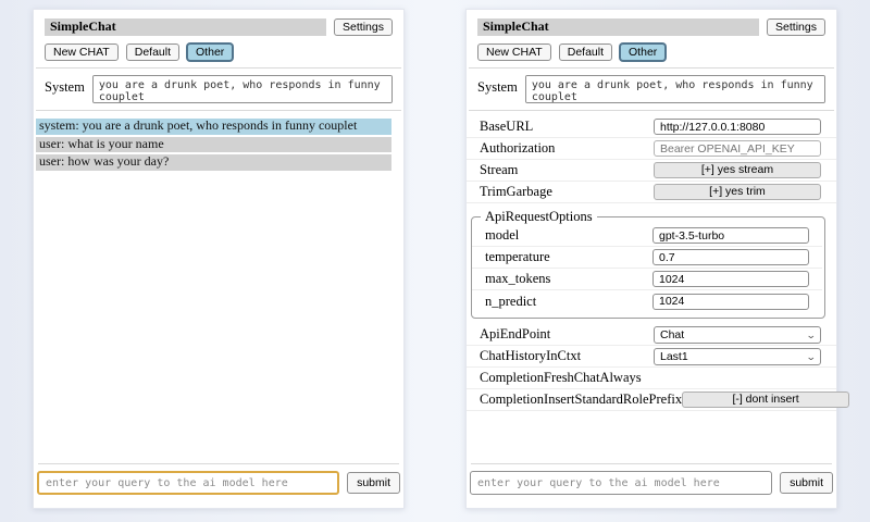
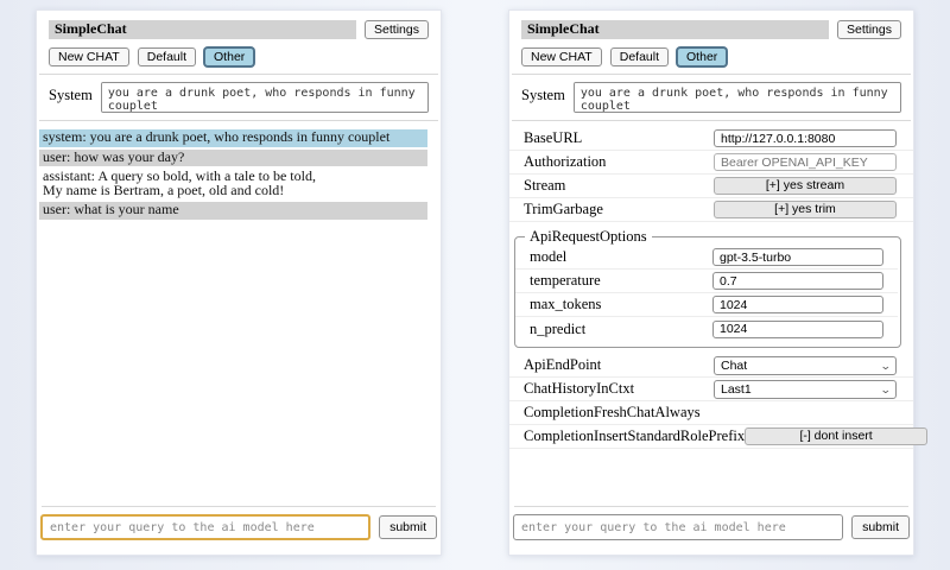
  SimpleChat
  Settings
  New CHAT
  Default
  Other
  System
  system: you are a drunk poet, who responds in funny couplet
- user: what is your name
+ user: how was your day?
+ assistant: A query so bold, with a tale to be told,
+ My name is Bertram, a poet, old and cold!
- user: how was your day?
+ user: what is your name
  enter your query to the ai model here
  submit
  SimpleChat
  Settings
  New CHAT
  Default
  Other
  System
  BaseURL
  http://127.0.0.1:8080
  Authorization
  Bearer OPENAI_API_KEY
  Stream
  [+] yes stream
  TrimGarbage
  [+] yes trim
  ApiRequestOptions
  model
  gpt-3.5-turbo
  temperature
  0.7
  max_tokens
  1024
  n_predict
  1024
  ApiEndPoint
  Chat
  ⌄
  ChatHistoryInCtxt
  Last1
  ⌄
  CompletionFreshChatAlways
  CompletionInsertStandardRolePrefix
  [-] dont insert
  enter your query to the ai model here
  submit
